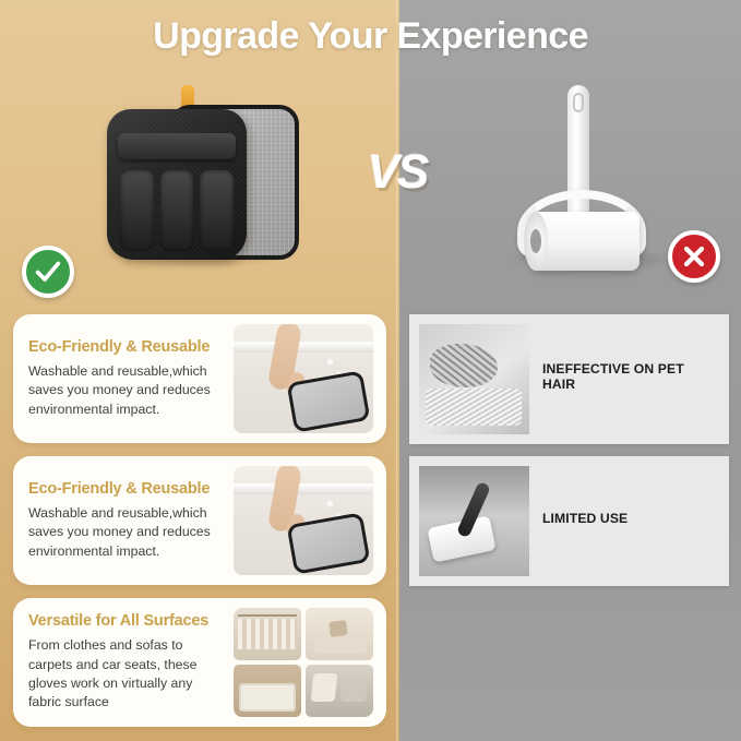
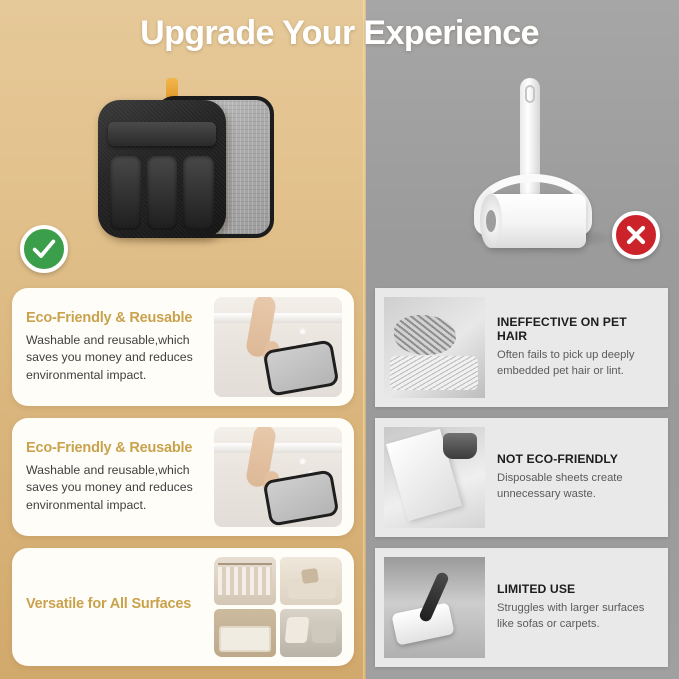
  Upgrade Your Experience
- VS
  Eco-Friendly & Reusable
  Washable and reusable,which saves you money and reduces environmental impact.
  Eco-Friendly & Reusable
  Washable and reusable,which saves you money and reduces environmental impact.
  Versatile for All Surfaces
- From clothes and sofas to carpets and car seats, these gloves work on virtually any fabric surface
  INEFFECTIVE ON PET HAIR
+ Often fails to pick up deeply embedded pet hair or lint.
+ NOT ECO-FRIENDLY
+ Disposable sheets create unnecessary waste.
  LIMITED USE
+ Struggles with larger surfaces like sofas or carpets.
